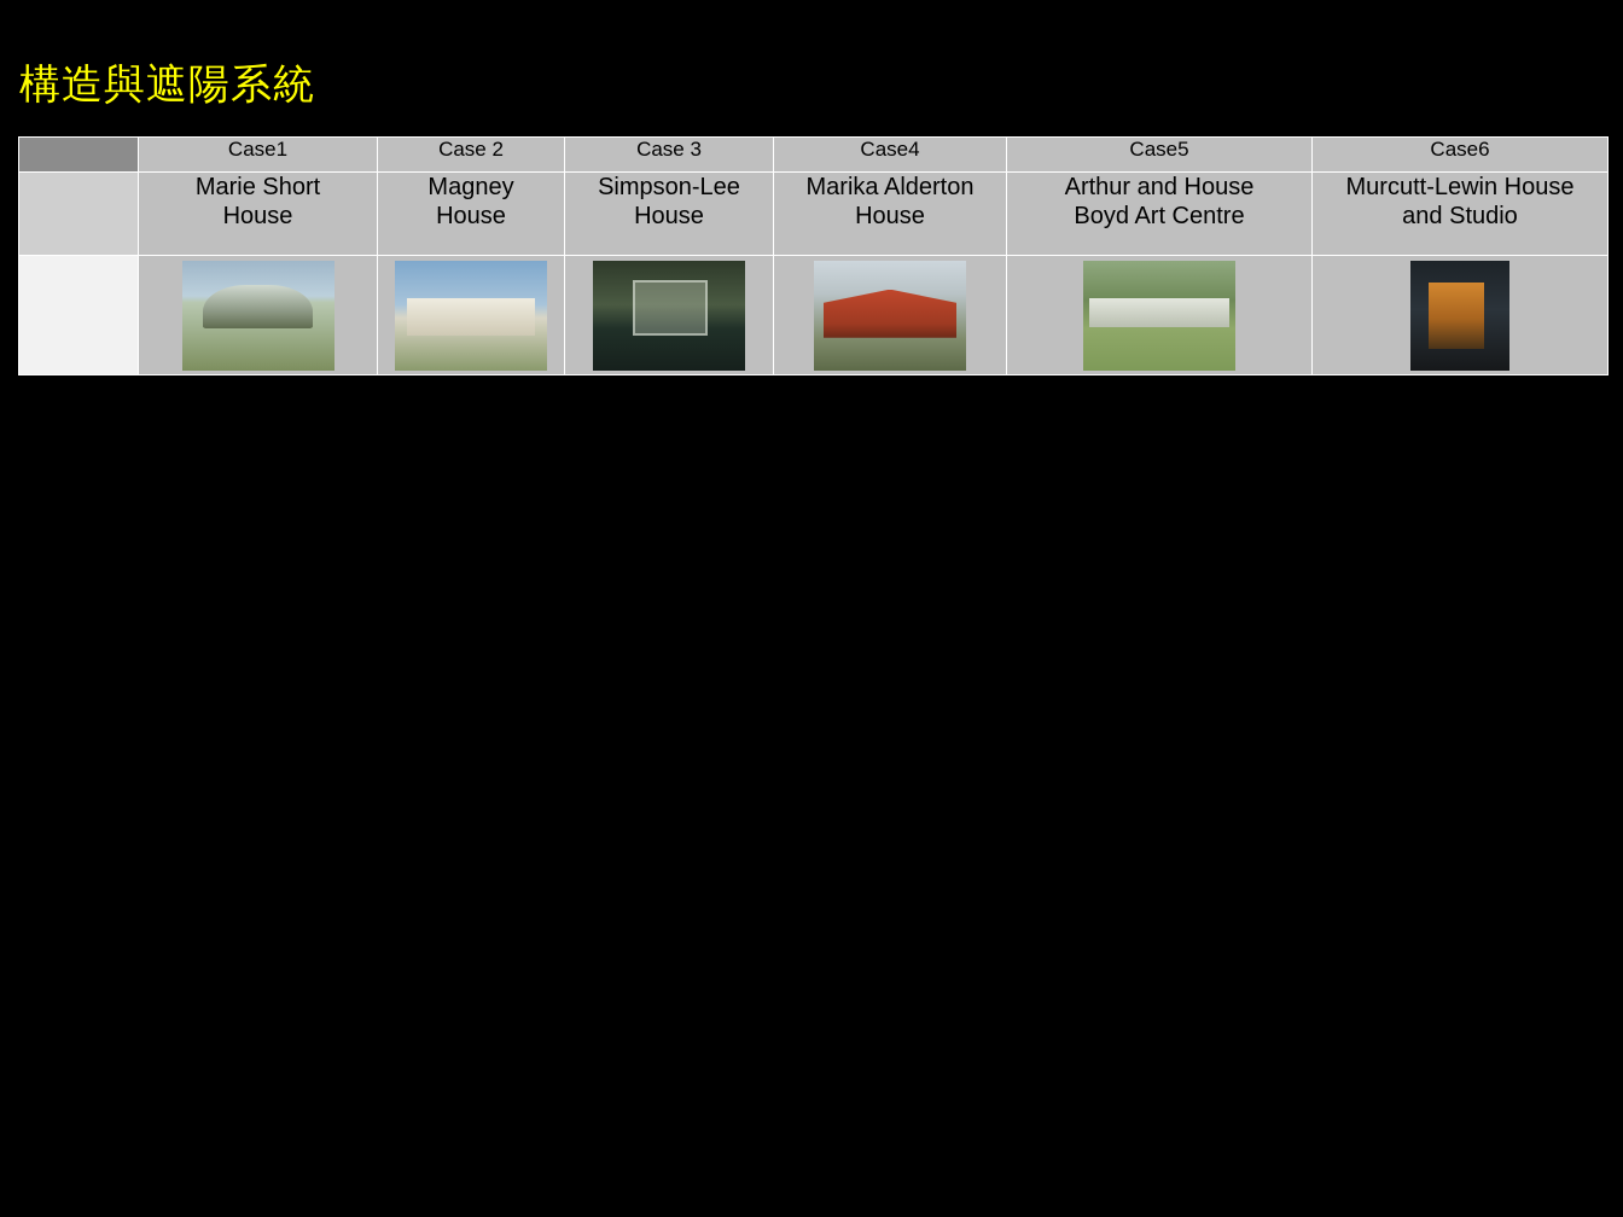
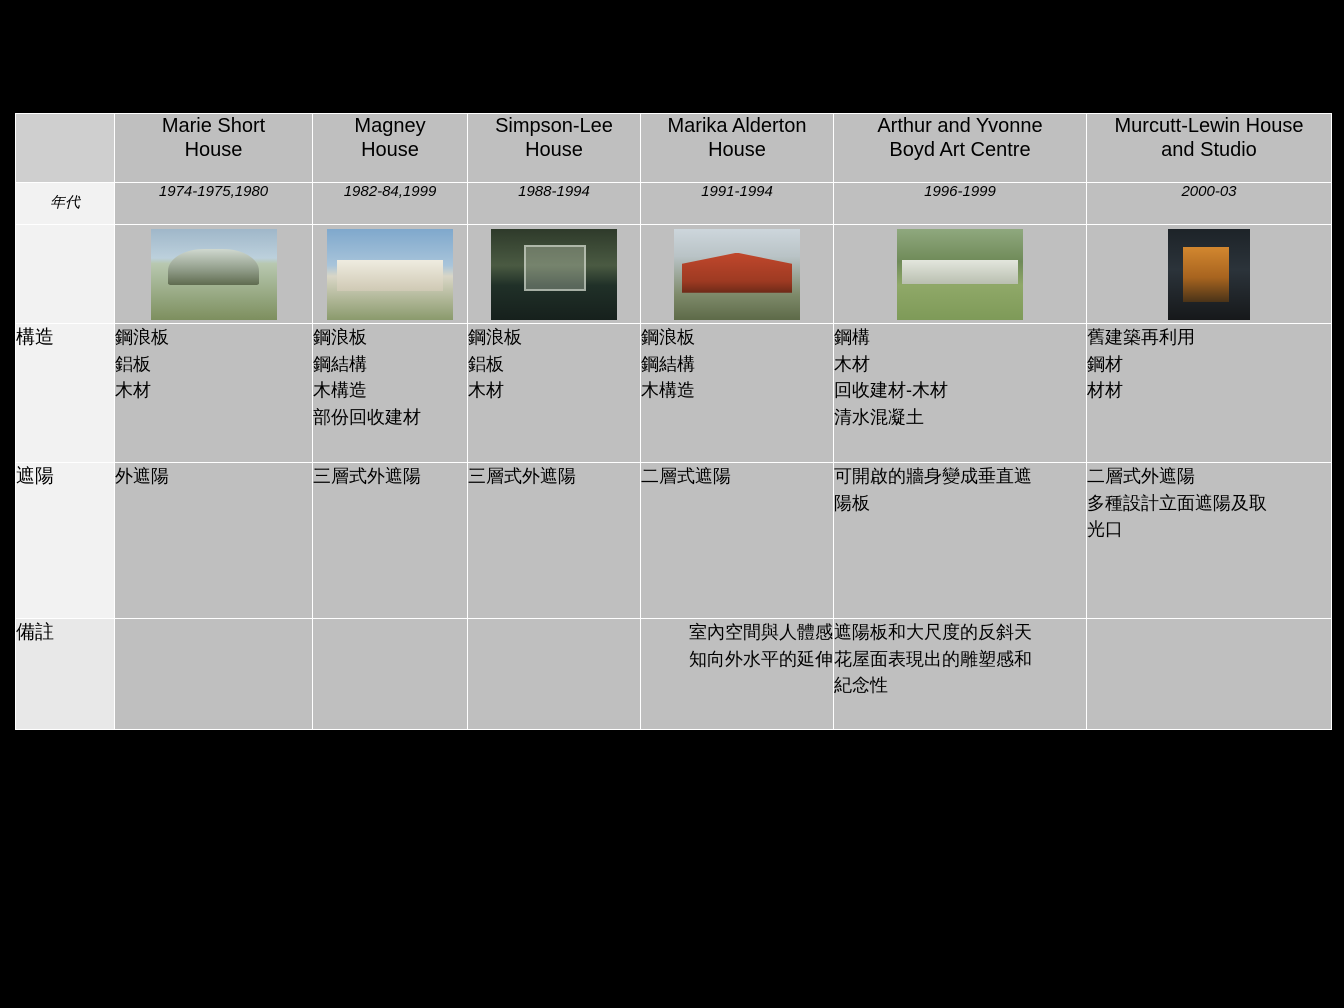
- 構造與遮陽系統
- 	Case1	Case 2	Case 3	Case4	Case5	Case6
- 	Marie Short House	Magney House	Simpson-Lee House	Marika Alderton House	Arthur and House Boyd Art Centre	Murcutt-Lewin House and Studio
+ 	Marie Short House	Magney House	Simpson-Lee House	Marika Alderton House	Arthur and Yvonne Boyd Art Centre	Murcutt-Lewin House and Studio
+ 年代	1974-1975,1980	1982-84,1999	1988-1994	1991-1994	1996-1999	2000-03
+ 構造	鋼浪板 鋁板 木材	鋼浪板 鋼結構 木構造 部份回收建材	鋼浪板 鋁板 木材	鋼浪板 鋼結構 木構造	鋼構 木材 回收建材-木材 清水混凝土	舊建築再利用 鋼材 材材
+ 遮陽	外遮陽	三層式外遮陽	三層式外遮陽	二層式遮陽	可開啟的牆身變成垂直遮 陽板	二層式外遮陽 多種設計立面遮陽及取 光口
+ 備註				室內空間與人體感 知向外水平的延伸	遮陽板和大尺度的反斜天 花屋面表現出的雕塑感和 紀念性
